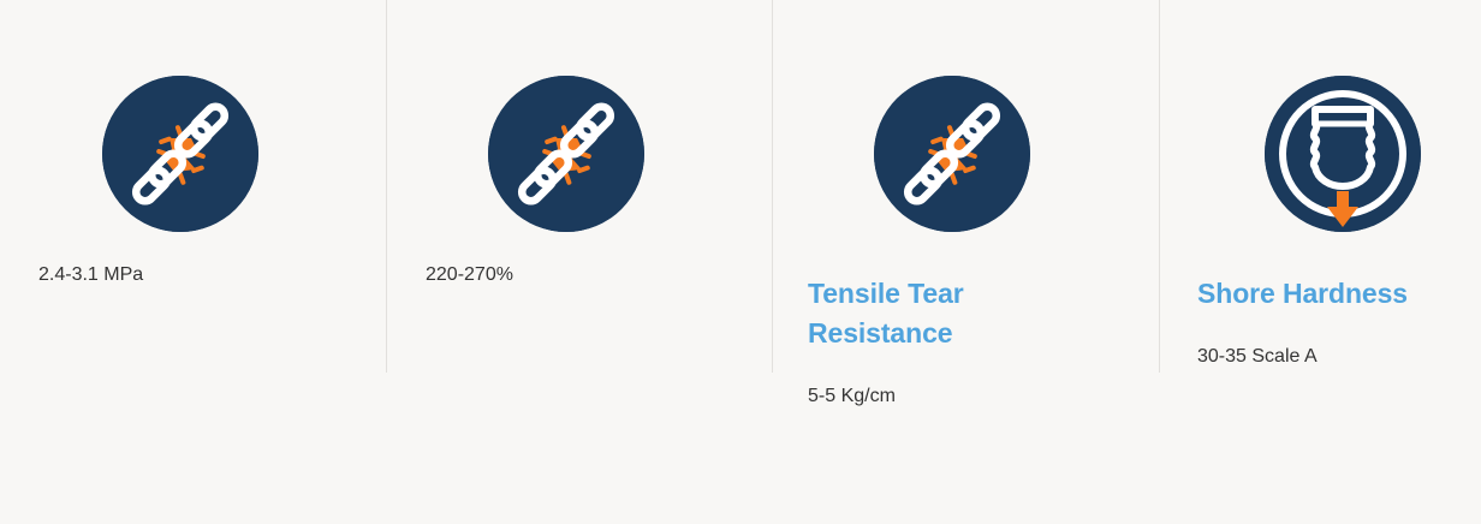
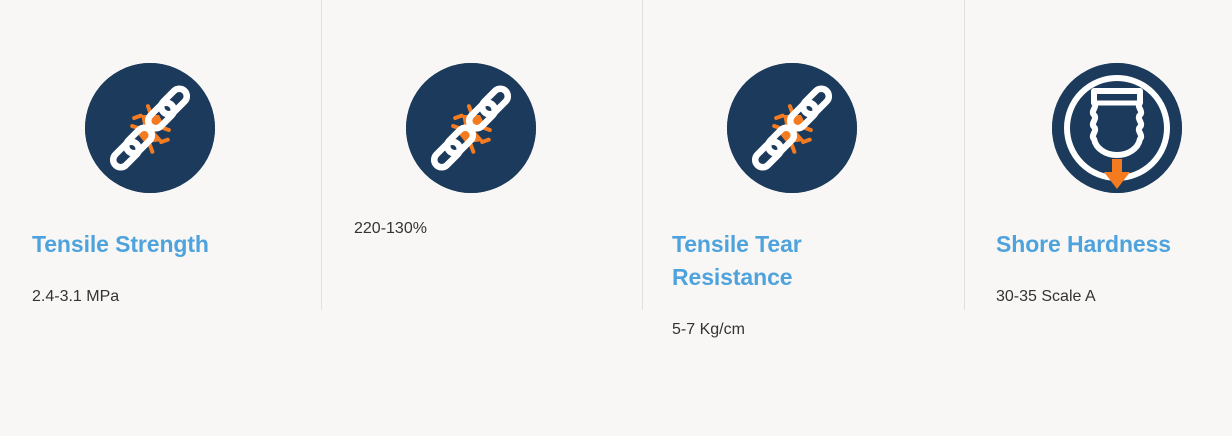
+ Tensile Strength
  2.4-3.1 MPa
- 220-270%
+ 220-130%
  Tensile Tear Resistance
- 5-5 Kg/cm
+ 5-7 Kg/cm
  Shore Hardness
  30-35 Scale A
